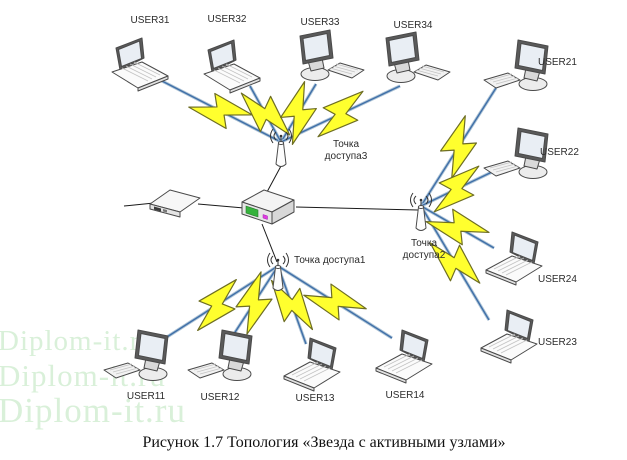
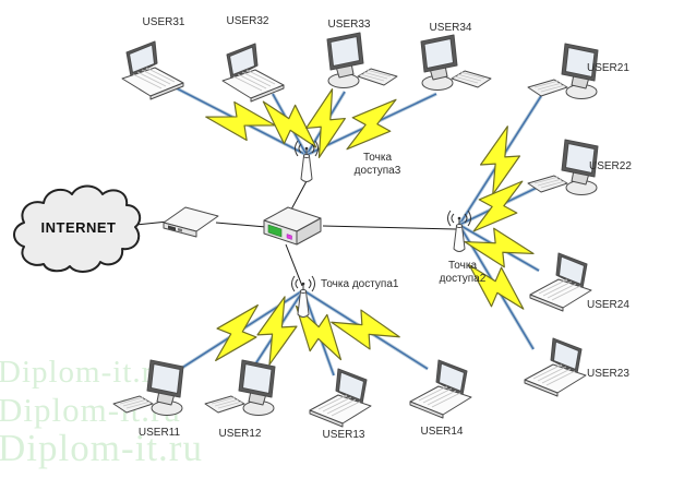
  Diplom-it.r
  Diplom-it.ru
+ INTERNET
  USER31
  USER32
  USER33
  USER34
  USER21
  USER22
  USER24
  USER23
  USER11
  USER12
  USER13
  USER14
  Точка
  доступа3
  Точка
  доступа2
  Точка доступа1
- Рисунок 1.7 Топология «Звезда с активными узлами»
